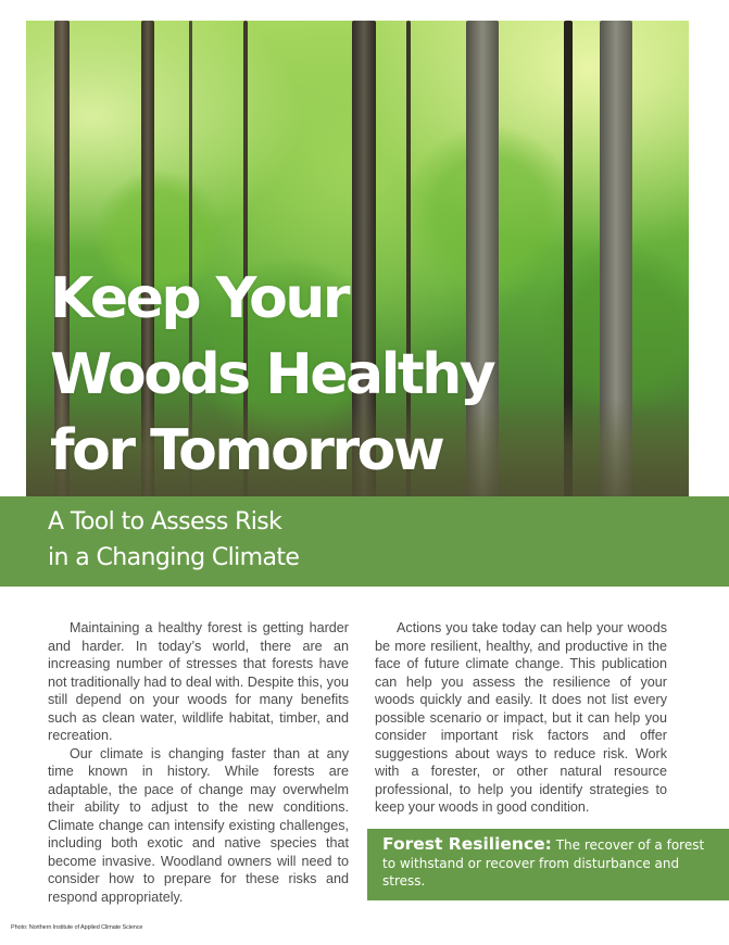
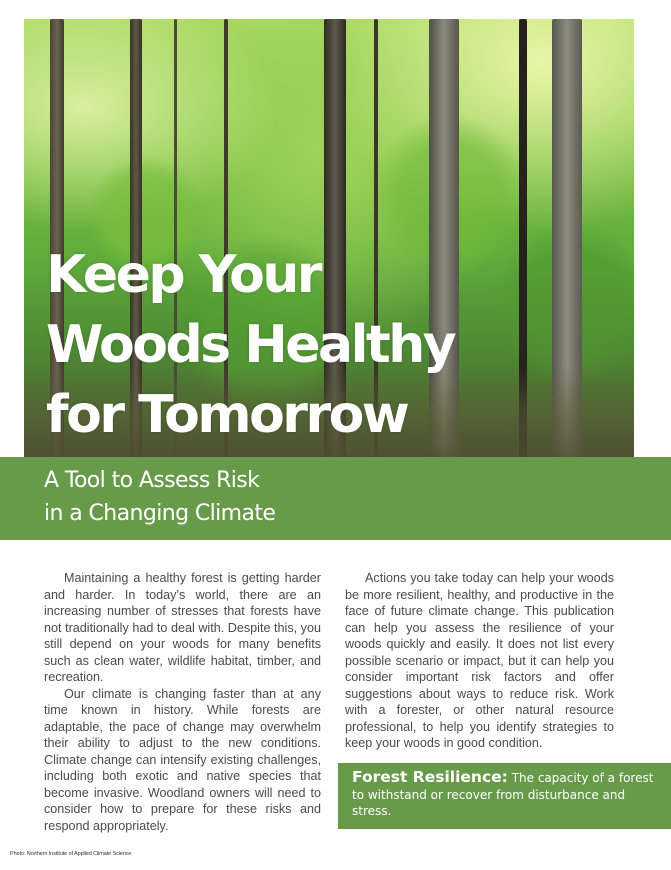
  Keep Your
  Woods Healthy
  for Tomorrow
  A Tool to Assess Risk
  in a Changing Climate
  Maintaining a healthy forest is getting harder and harder. In today’s world, there are an increasing number of stresses that forests have not traditionally had to deal with. Despite this, you still depend on your woods for many benefits such as clean water, wildlife habitat, timber, and recreation.
  Our climate is changing faster than at any time known in history. While forests are adaptable, the pace of change may overwhelm their ability to adjust to the new conditions. Climate change can intensify existing challenges, including both exotic and native species that become invasive. Woodland owners will need to consider how to prepare for these risks and respond appropriately.
  Actions you take today can help your woods be more resilient, healthy, and productive in the face of future climate change. This publication can help you assess the resilience of your woods quickly and easily. It does not list every possible scenario or impact, but it can help you consider important risk factors and offer suggestions about ways to reduce risk. Work with a forester, or other natural resource professional, to help you identify strategies to keep your woods in good condition.
- Forest Resilience: The recover of a forest to withstand or recover from disturbance and stress.
+ Forest Resilience: The capacity of a forest to withstand or recover from disturbance and stress.
